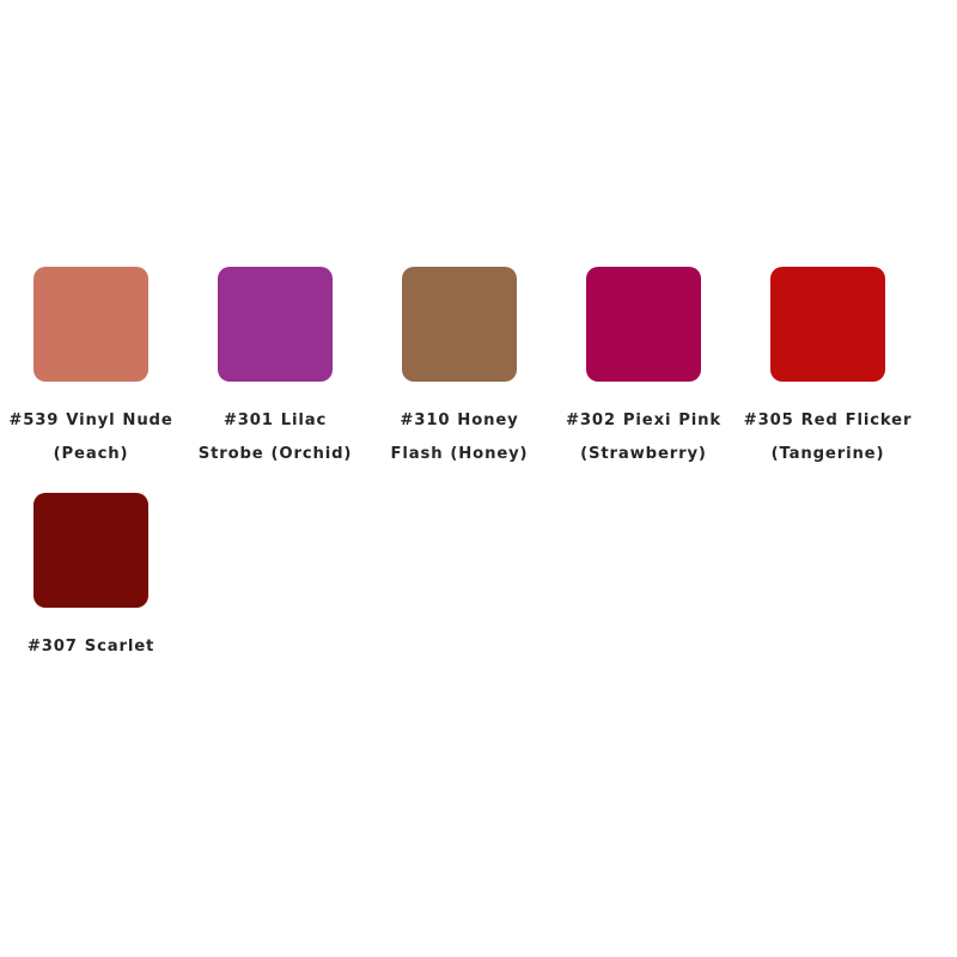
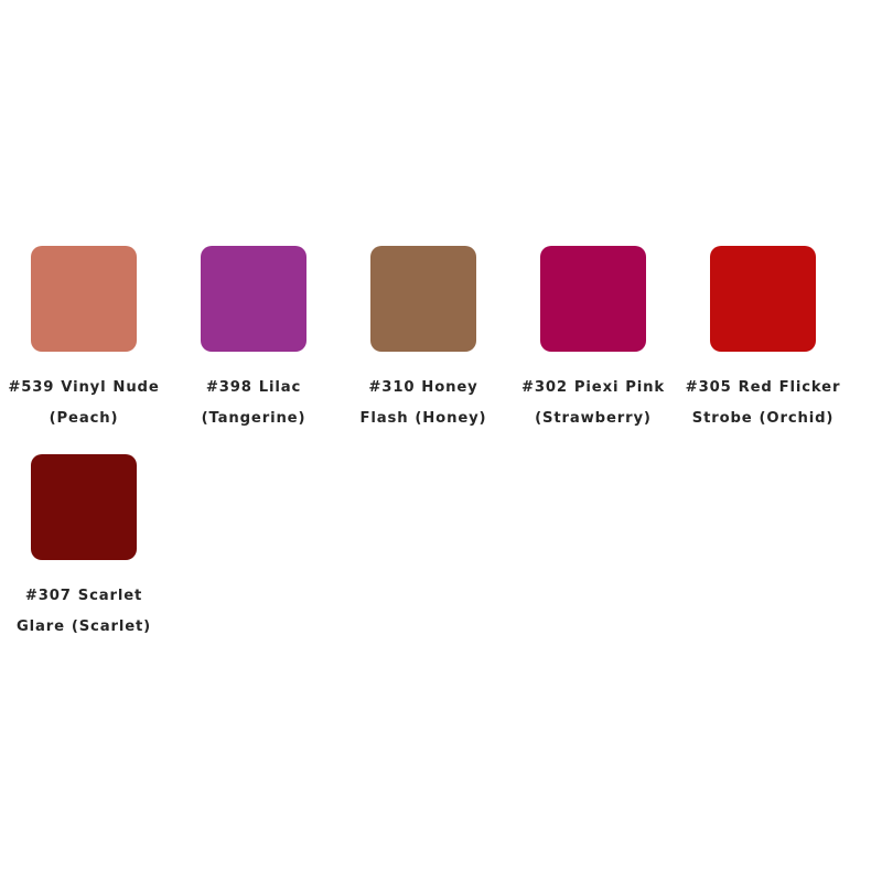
  #539 Vinyl Nude
  (Peach)
- #301 Lilac
+ #398 Lilac
- Strobe (Orchid)
+ (Tangerine)
  #310 Honey
  Flash (Honey)
  #302 Piexi Pink
  (Strawberry)
  #305 Red Flicker
- (Tangerine)
+ Strobe (Orchid)
  #307 Scarlet
+ Glare (Scarlet)
